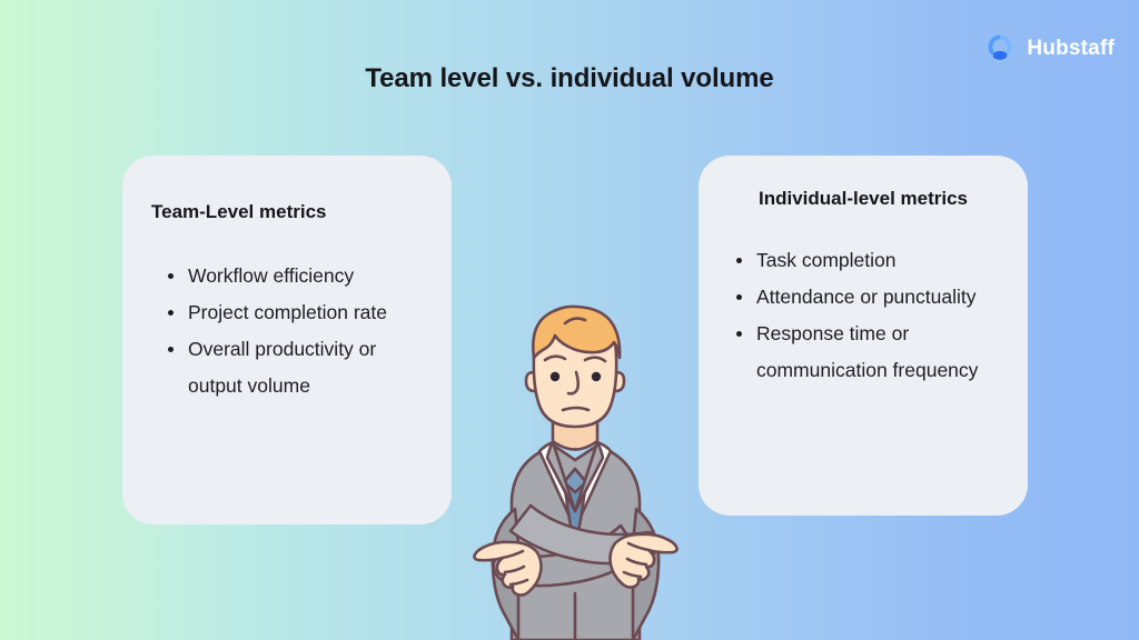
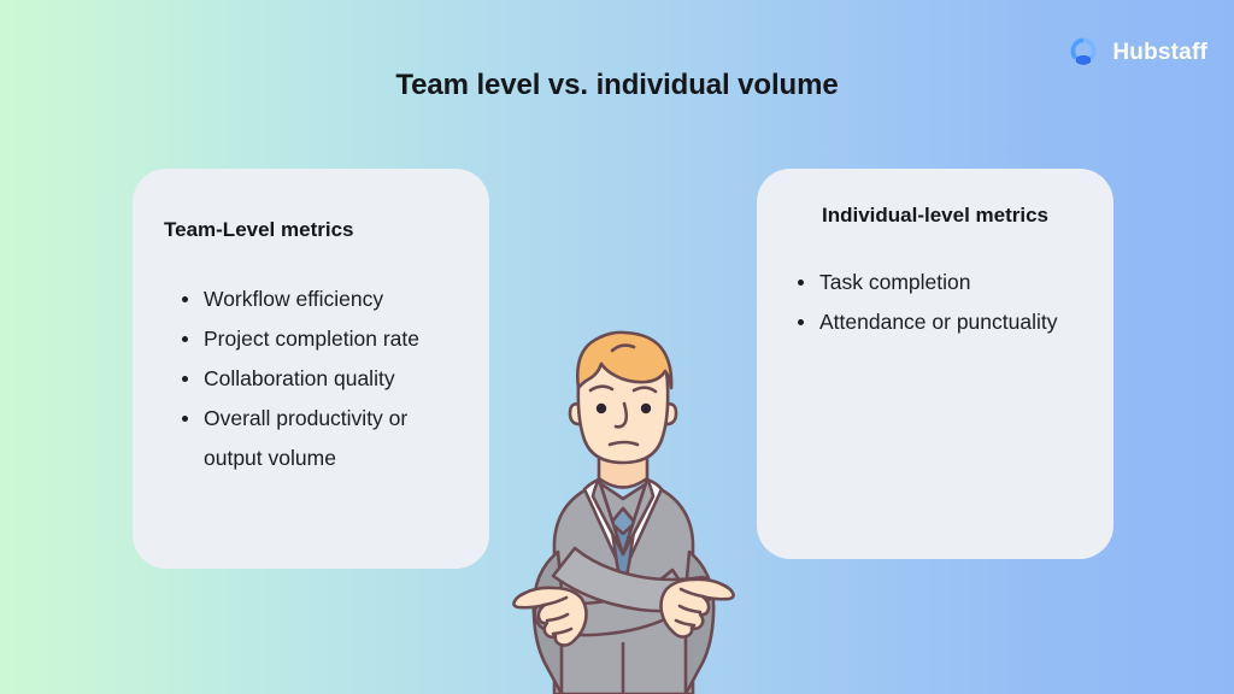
  Hubstaff
  Team level vs. individual volume
  Team-Level metrics
  Workflow efficiency
  Project completion rate
+ Collaboration quality
  Overall productivity or output volume
  Individual-level metrics
  Task completion
  Attendance or punctuality
- Response time or communication frequency
